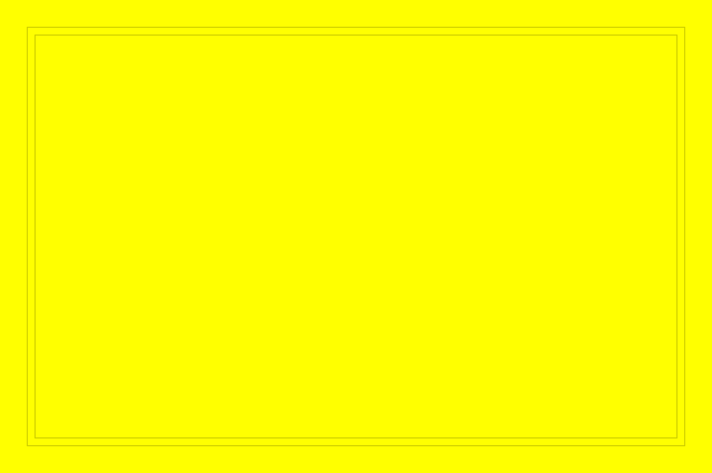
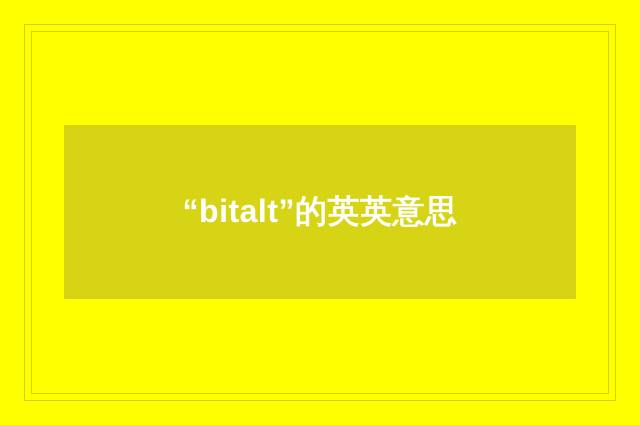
+ “bitalt”的英英意思
